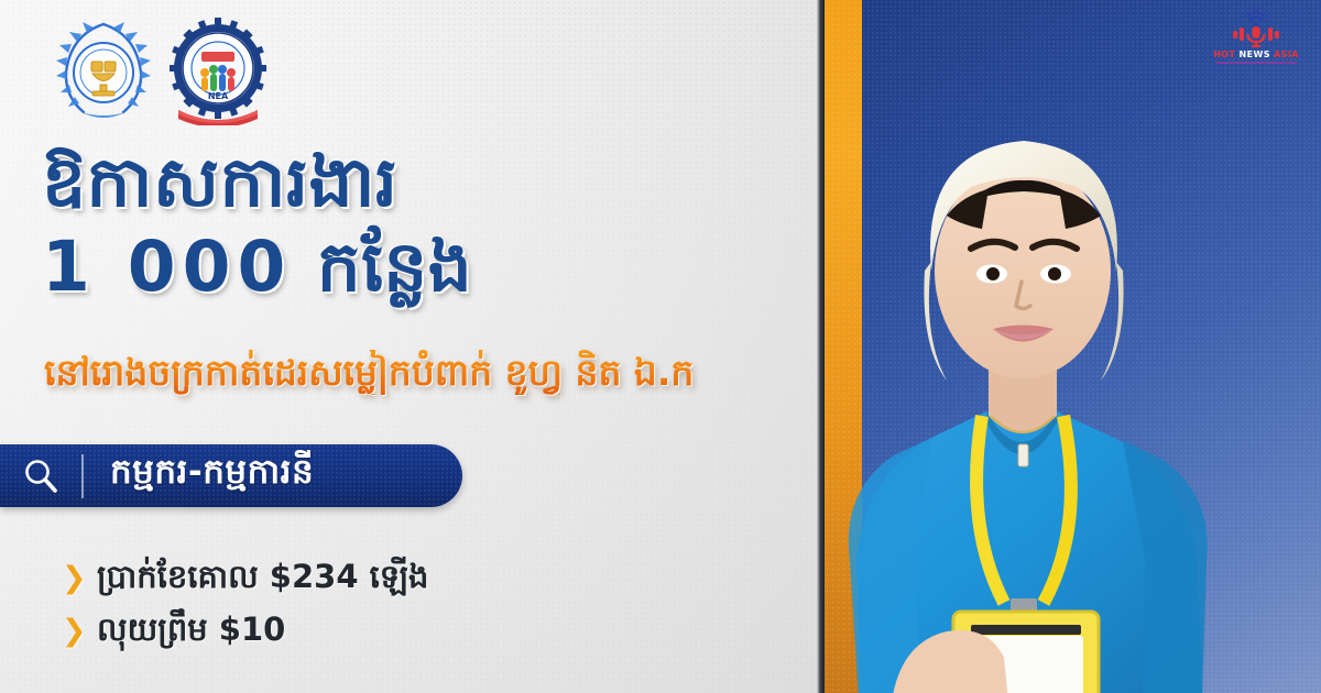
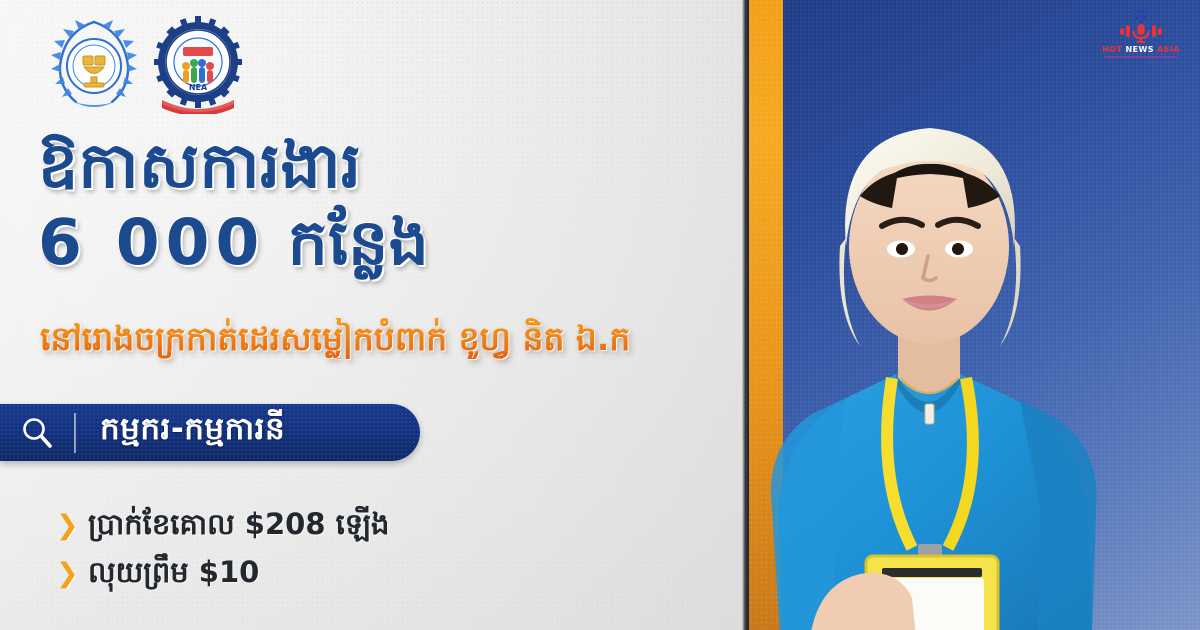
  NEA
  ឱកាសការងារ
- 1 000 កន្លែង
+ 6 000 កន្លែង
  នៅរោងចក្រកាត់ដេរសម្លៀកបំពាក់ ខូហ្វូ និត ឯ.ក
  កម្មករ-កម្មការនី
  ❯
- ប្រាក់ខែគោល $234 ឡើង
+ ប្រាក់ខែគោល $208 ឡើង
  ❯
  លុយព្រឹម $10
  HOT NEWS ASIA
